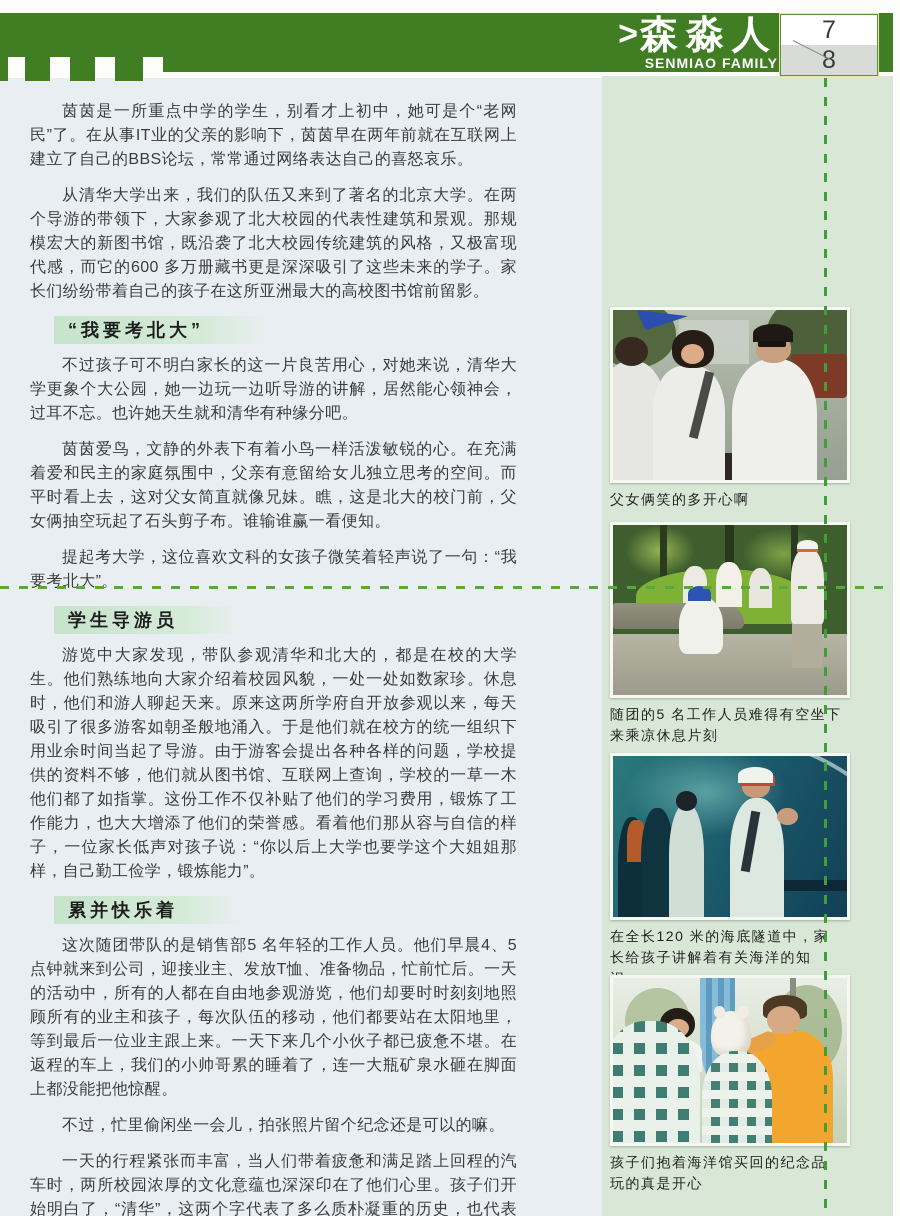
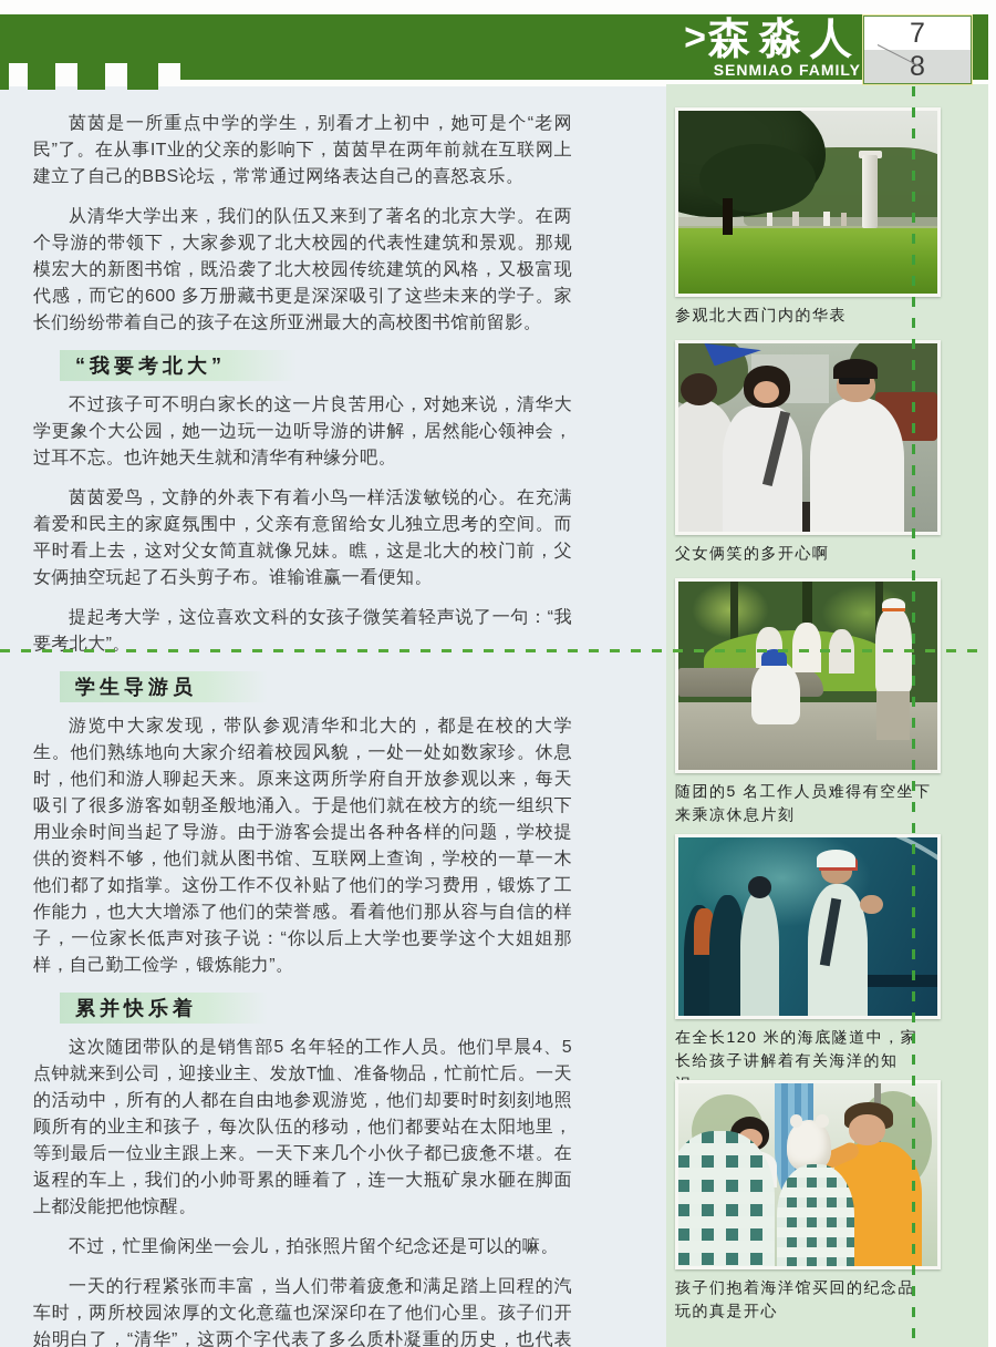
  >森淼人
  SENMIAO FAMILY
  7
  8
  茵茵是一所重点中学的学生，别看才上初中，她可是个“老网民”了。在从事IT业的父亲的影响下，茵茵早在两年前就在互联网上建立了自己的BBS论坛，常常通过网络表达自己的喜怒哀乐。
  从清华大学出来，我们的队伍又来到了著名的北京大学。在两个导游的带领下，大家参观了北大校园的代表性建筑和景观。那规模宏大的新图书馆，既沿袭了北大校园传统建筑的风格，又极富现代感，而它的600 多万册藏书更是深深吸引了这些未来的学子。家长们纷纷带着自己的孩子在这所亚洲最大的高校图书馆前留影。
  “我要考北大”
  不过孩子可不明白家长的这一片良苦用心，对她来说，清华大学更象个大公园，她一边玩一边听导游的讲解，居然能心领神会，过耳不忘。也许她天生就和清华有种缘分吧。
  茵茵爱鸟，文静的外表下有着小鸟一样活泼敏锐的心。在充满着爱和民主的家庭氛围中，父亲有意留给女儿独立思考的空间。而平时看上去，这对父女简直就像兄妹。瞧，这是北大的校门前，父女俩抽空玩起了石头剪子布。谁输谁赢一看便知。
  提起考大学，这位喜欢文科的女孩子微笑着轻声说了一句：“我要考北大”。
  学生导游员
  游览中大家发现，带队参观清华和北大的，都是在校的大学生。他们熟练地向大家介绍着校园风貌，一处一处如数家珍。休息时，他们和游人聊起天来。原来这两所学府自开放参观以来，每天吸引了很多游客如朝圣般地涌入。于是他们就在校方的统一组织下用业余时间当起了导游。由于游客会提出各种各样的问题，学校提供的资料不够，他们就从图书馆、互联网上查询，学校的一草一木他们都了如指掌。这份工作不仅补贴了他们的学习费用，锻炼了工作能力，也大大增添了他们的荣誉感。看着他们那从容与自信的样子，一位家长低声对孩子说：“你以后上大学也要学这个大姐姐那样，自己勤工俭学，锻炼能力”。
  累并快乐着
  这次随团带队的是销售部5 名年轻的工作人员。他们早晨4、5 点钟就来到公司，迎接业主、发放T恤、准备物品，忙前忙后。一天的活动中，所有的人都在自由地参观游览，他们却要时时刻刻地照顾所有的业主和孩子，每次队伍的移动，他们都要站在太阳地里，等到最后一位业主跟上来。一天下来几个小伙子都已疲惫不堪。在返程的车上，我们的小帅哥累的睡着了，连一大瓶矿泉水砸在脚面上都没能把他惊醒。
  不过，忙里偷闲坐一会儿，拍张照片留个纪念还是可以的嘛。
  一天的行程紧张而丰富，当人们带着疲惫和满足踏上回程的汽车时，两所校园浓厚的文化意蕴也深深印在了他们心里。孩子们开始明白了，“清华”，这两个字代表了多么质朴凝重的历史，也代表
+ 参观北大西门内的华表
  父女俩笑的多开心啊
  随团的5 名工作人员难得有空坐下来乘凉休息片刻
  在全长120 米的海底隧道中，家长给孩子讲解着有关海洋的知
  孩子们抱着海洋馆买回的纪念品玩的真是开心
